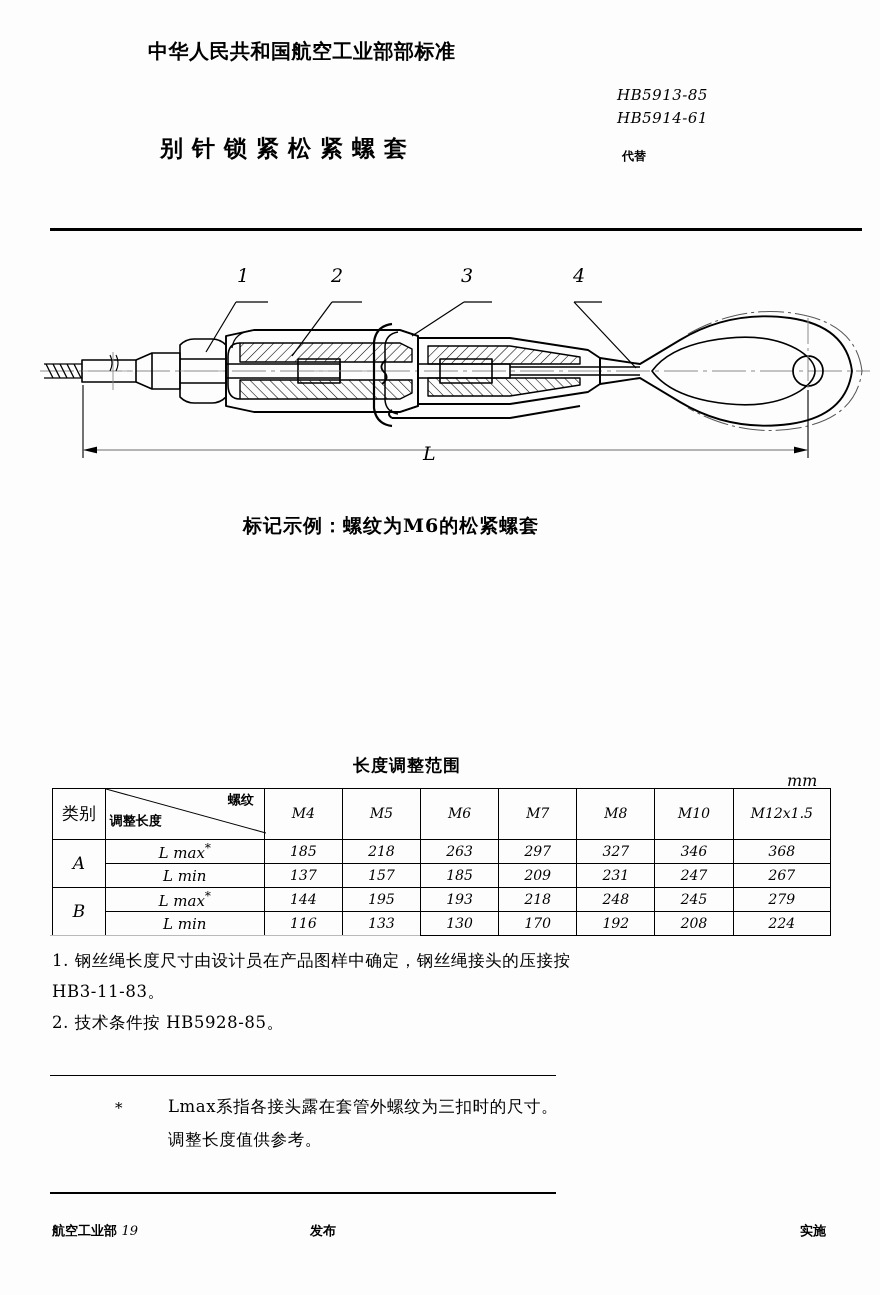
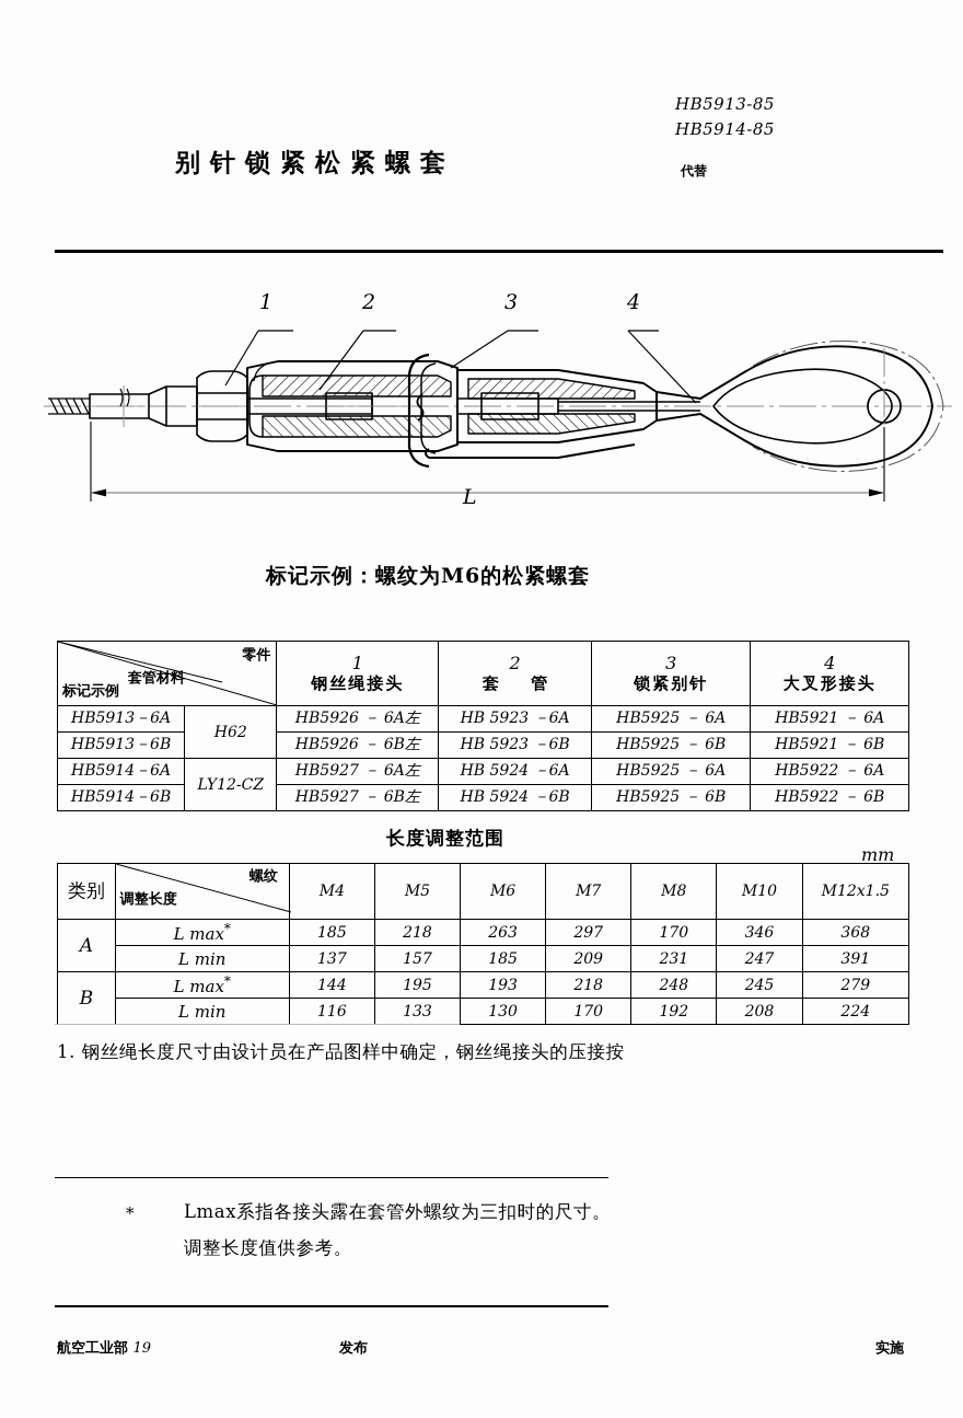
- 中华人民共和国航空工业部部标准
  别针锁紧松紧螺套
  HB5913-85
- HB5914-61
+ HB5914-85
  代替
  1
  2
  3
  4
  L
  标记示例：螺纹为M6的松紧螺套
+ 零件 套管材料 标记示例	1 钢丝绳接头	2 套 管	3 锁紧别针	4 大叉形接头
+ HB5913－6A	H62	HB5926 － 6A左	HB 5923 －6A	HB5925 － 6A	HB5921 － 6A
+ HB5913－6B	HB5926 － 6B左	HB 5923 －6B	HB5925 － 6B	HB5921 － 6B
+ HB5914－6A	LY12-CZ	HB5927 － 6A左	HB 5924 －6A	HB5925 － 6A	HB5922 － 6A
+ HB5914－6B	HB5927 － 6B左	HB 5924 －6B	HB5925 － 6B	HB5922 － 6B
  长度调整范围
  mm
  类别	螺纹 调整长度	M4	M5	M6	M7	M8	M10	M12x1.5
- A	L max*	185	218	263	297	327	346	368
+ A	L max*	185	218	263	297	170	346	368
- L min	137	157	185	209	231	247	267
+ L min	137	157	185	209	231	247	391
  B	L max*	144	195	193	218	248	245	279
  L min	116	133	130	170	192	208	224
  1. 钢丝绳长度尺寸由设计员在产品图样中确定，钢丝绳接头的压接按
- HB3-11-83。
- 2. 技术条件按 HB5928-85。
  *
  Lmax系指各接头露在套管外螺纹为三扣时的尺寸。
  调整长度值供参考。
  航空工业部 19
  发布
  实施
